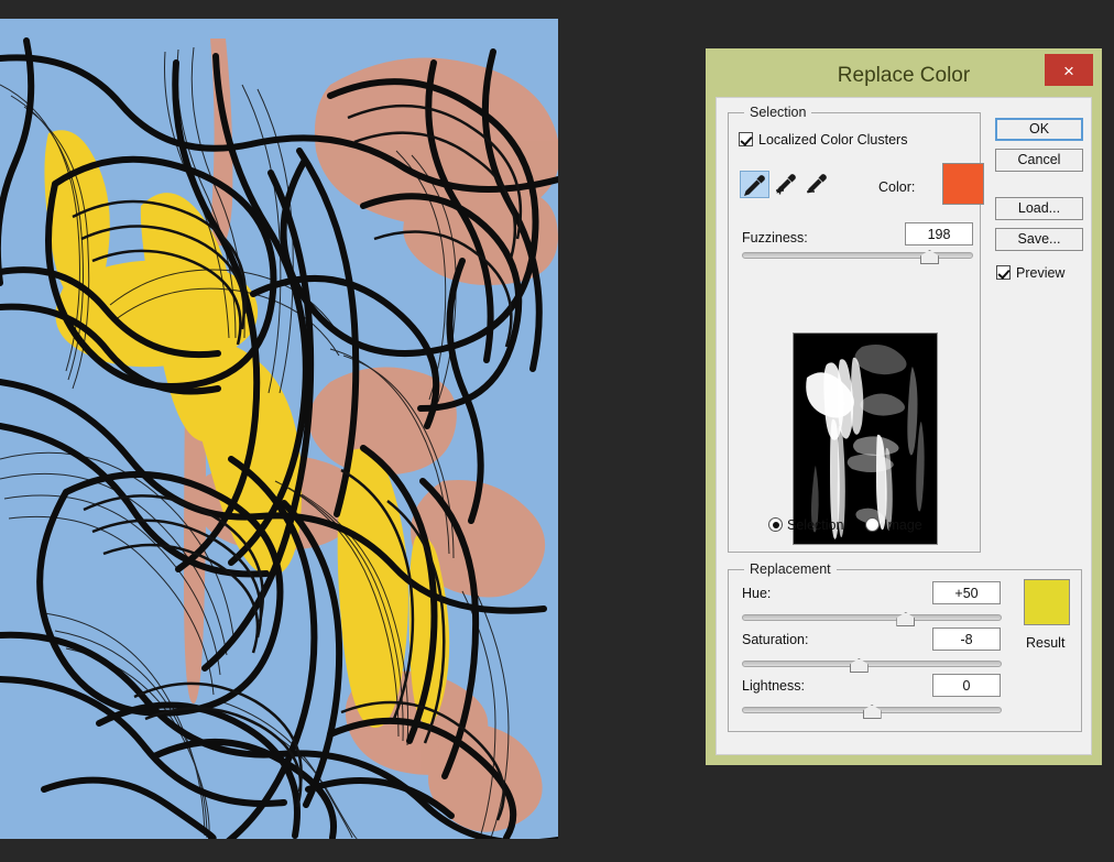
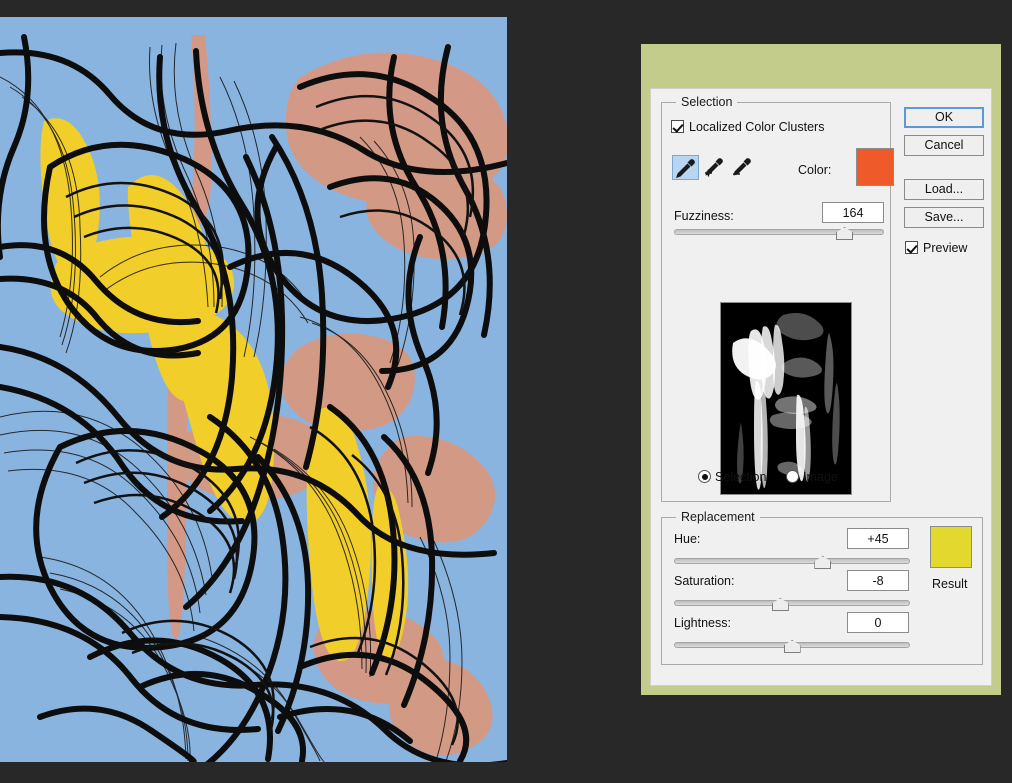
- Replace Color
- ×
  Selection
  Localized Color Clusters
  Color:
  Fuzziness:
- 198
+ 164
  Selection
  Image
  Replacement
  Hue:
- +50
+ +45
  Saturation:
  -8
  Lightness:
  0
  Result
  OK
  Cancel
  Load...
  Save...
  Preview
